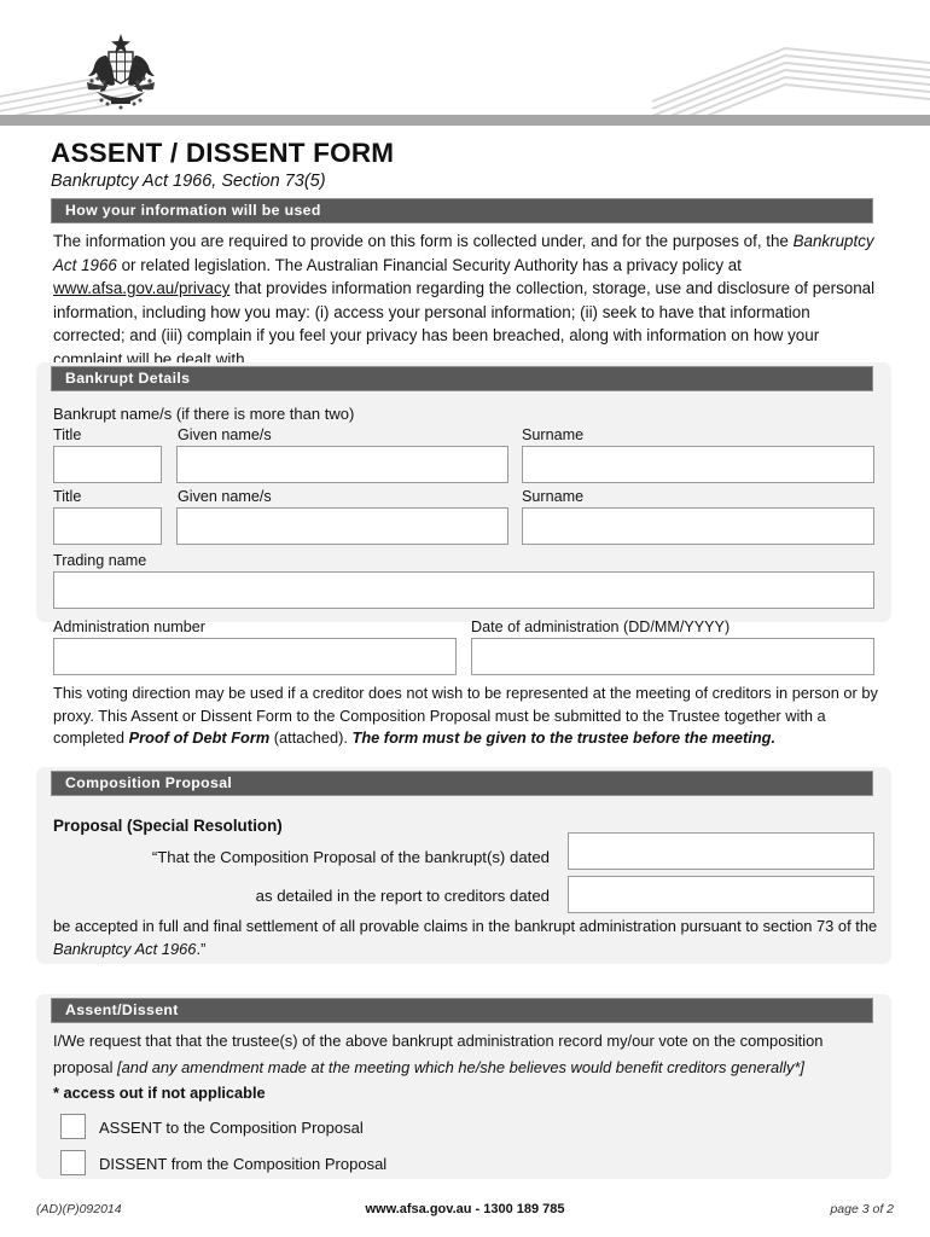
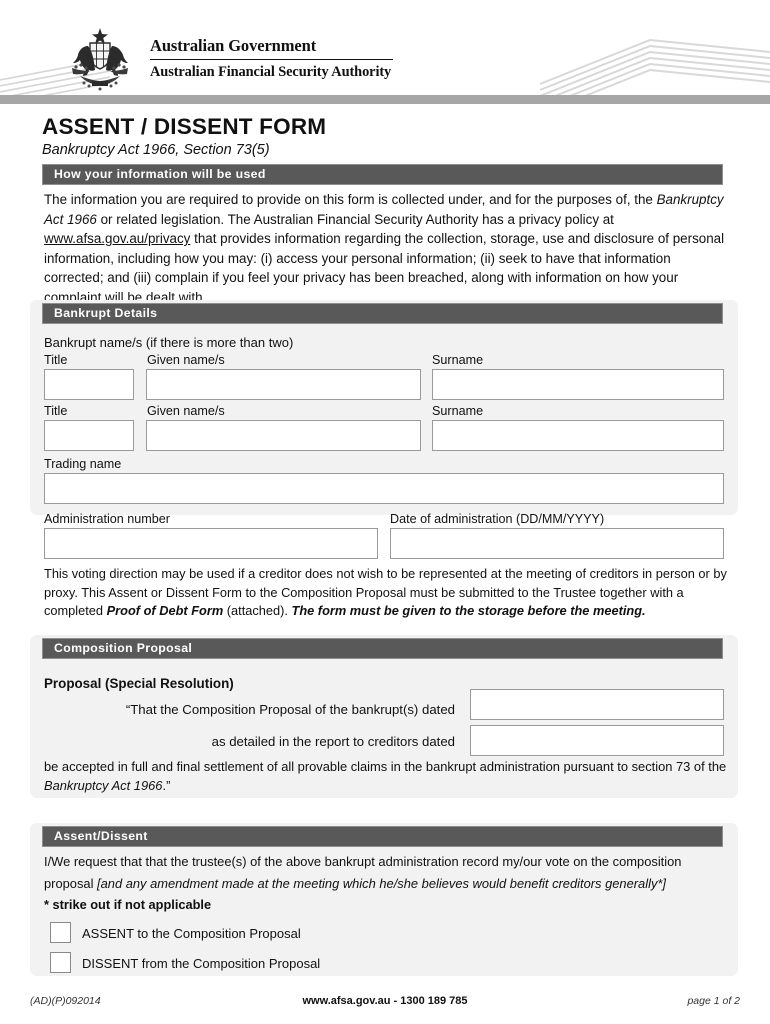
+ Australian Government
+ Australian Financial Security Authority
  ASSENT / DISSENT FORM
  Bankruptcy Act 1966, Section 73(5)
  How your information will be used
  The information you are required to provide on this form is collected under, and for the purposes of, the Bankruptcy Act 1966 or related legislation. The Australian Financial Security Authority has a privacy policy at www.afsa.gov.au/privacy that provides information regarding the collection, storage, use and disclosure of personal information, including how you may: (i) access your personal information; (ii) seek to have that information corrected; and (iii) complain if you feel your privacy has been breached, along with information on how your complaint will be dealt with.
  Bankrupt Details
  Bankrupt name/s (if there is more than two)
  Title
  Given name/s
  Surname
  Title
  Given name/s
  Surname
  Trading name
  Administration number
  Date of administration (DD/MM/YYYY)
- This voting direction may be used if a creditor does not wish to be represented at the meeting of creditors in person or by proxy. This Assent or Dissent Form to the Composition Proposal must be submitted to the Trustee together with a completed Proof of Debt Form (attached). The form must be given to the trustee before the meeting.
+ This voting direction may be used if a creditor does not wish to be represented at the meeting of creditors in person or by proxy. This Assent or Dissent Form to the Composition Proposal must be submitted to the Trustee together with a completed Proof of Debt Form (attached). The form must be given to the storage before the meeting.
  Composition Proposal
  Proposal (Special Resolution)
  “That the Composition Proposal of the bankrupt(s) dated
  as detailed in the report to creditors dated
  be accepted in full and final settlement of all provable claims in the bankrupt administration pursuant to section 73 of the Bankruptcy Act 1966.”
  Assent/Dissent
  I/We request that that the trustee(s) of the above bankrupt administration record my/our vote on the composition
  proposal [and any amendment made at the meeting which he/she believes would benefit creditors generally*]
- * access out if not applicable
+ * strike out if not applicable
  ASSENT to the Composition Proposal
  DISSENT from the Composition Proposal
  (AD)(P)092014
  www.afsa.gov.au - 1300 189 785
- page 3 of 2
+ page 1 of 2
